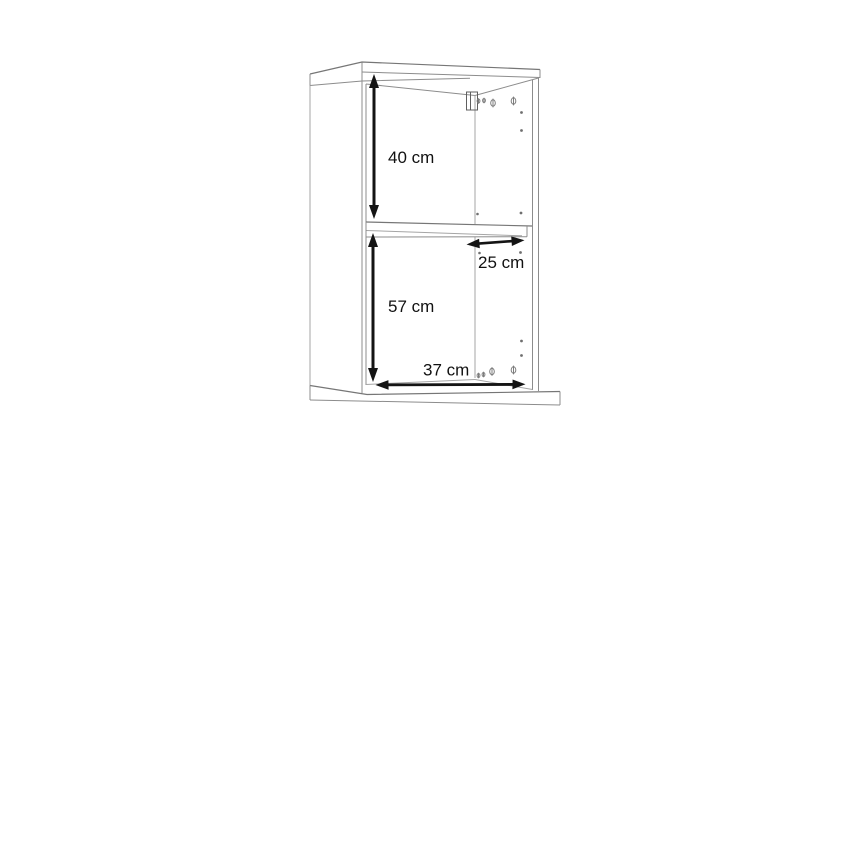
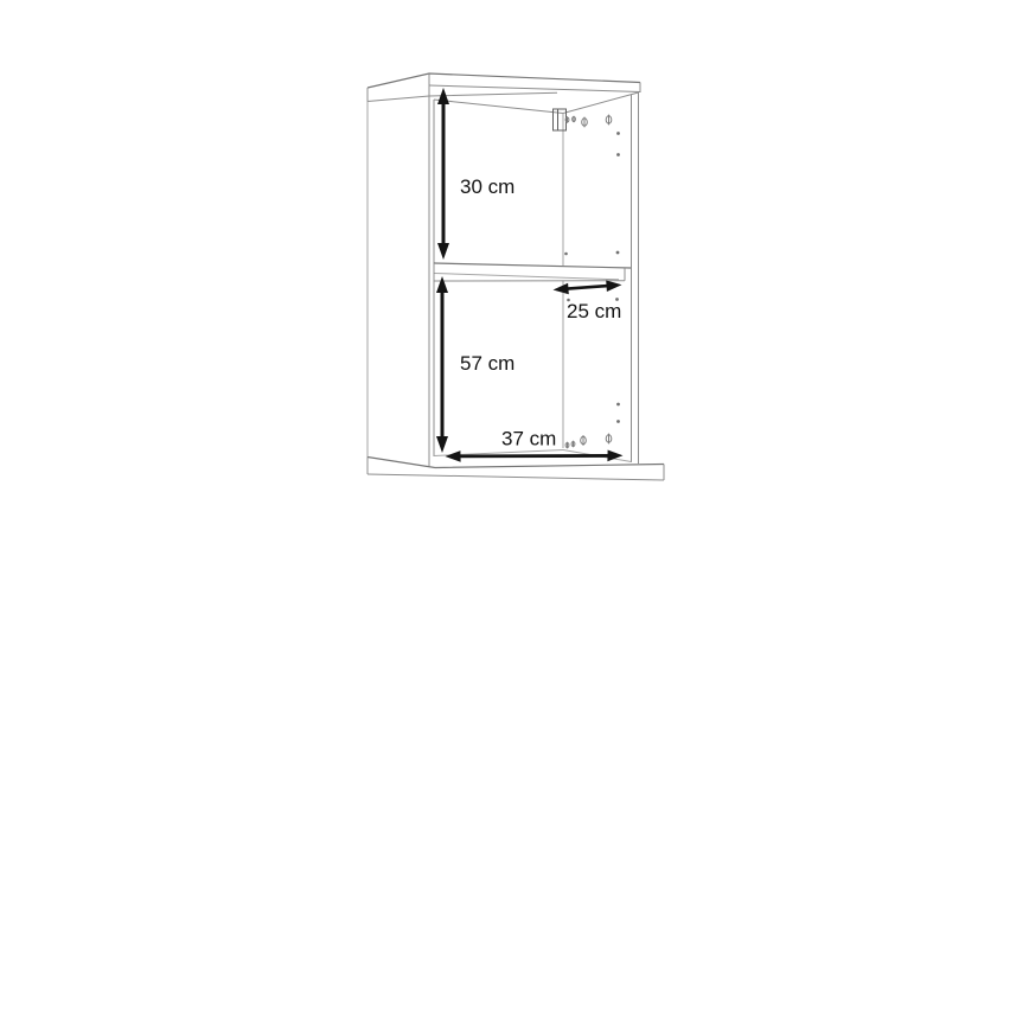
- 40 cm
+ 30 cm
  25 cm
  57 cm
  37 cm
